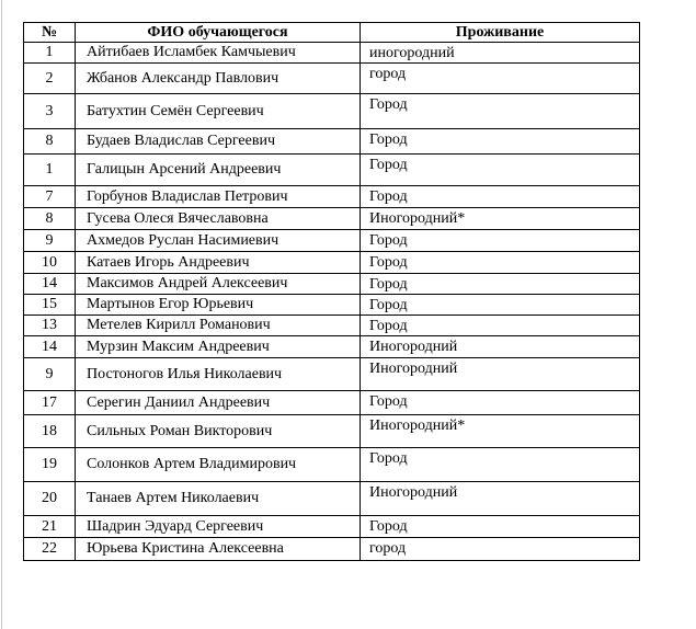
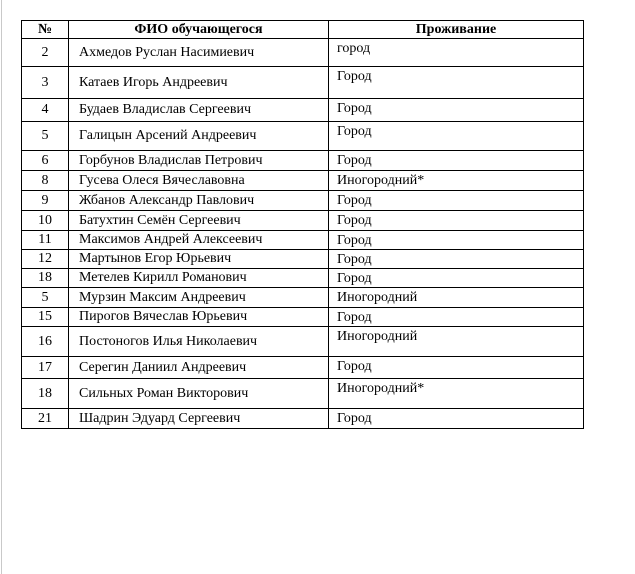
  №	ФИО обучающегося	Проживание
- 1	Айтибаев Исламбек Камчыевич	иногородний
- 2	Жбанов Александр Павлович	город
+ 2	Ахмедов Руслан Насимиевич	город
- 3	Батухтин Семён Сергеевич	Город
+ 3	Катаев Игорь Андреевич	Город
- 8	Будаев Владислав Сергеевич	Город
+ 4	Будаев Владислав Сергеевич	Город
- 1	Галицын Арсений Андреевич	Город
+ 5	Галицын Арсений Андреевич	Город
- 7	Горбунов Владислав Петрович	Город
+ 6	Горбунов Владислав Петрович	Город
  8	Гусева Олеся Вячеславовна	Иногородний*
- 9	Ахмедов Руслан Насимиевич	Город
+ 9	Жбанов Александр Павлович	Город
- 10	Катаев Игорь Андреевич	Город
+ 10	Батухтин Семён Сергеевич	Город
- 14	Максимов Андрей Алексеевич	Город
+ 11	Максимов Андрей Алексеевич	Город
- 15	Мартынов Егор Юрьевич	Город
+ 12	Мартынов Егор Юрьевич	Город
- 13	Метелев Кирилл Романович	Город
+ 18	Метелев Кирилл Романович	Город
- 14	Мурзин Максим Андреевич	Иногородний
+ 5	Мурзин Максим Андреевич	Иногородний
+ 15	Пирогов Вячеслав Юрьевич	Город
- 9	Постоногов Илья Николаевич	Иногородний
+ 16	Постоногов Илья Николаевич	Иногородний
  17	Серегин Даниил Андреевич	Город
  18	Сильных Роман Викторович	Иногородний*
- 19	Солонков Артем Владимирович	Город
- 20	Танаев Артем Николаевич	Иногородний
  21	Шадрин Эдуард Сергеевич	Город
- 22	Юрьева Кристина Алексеевна	город
